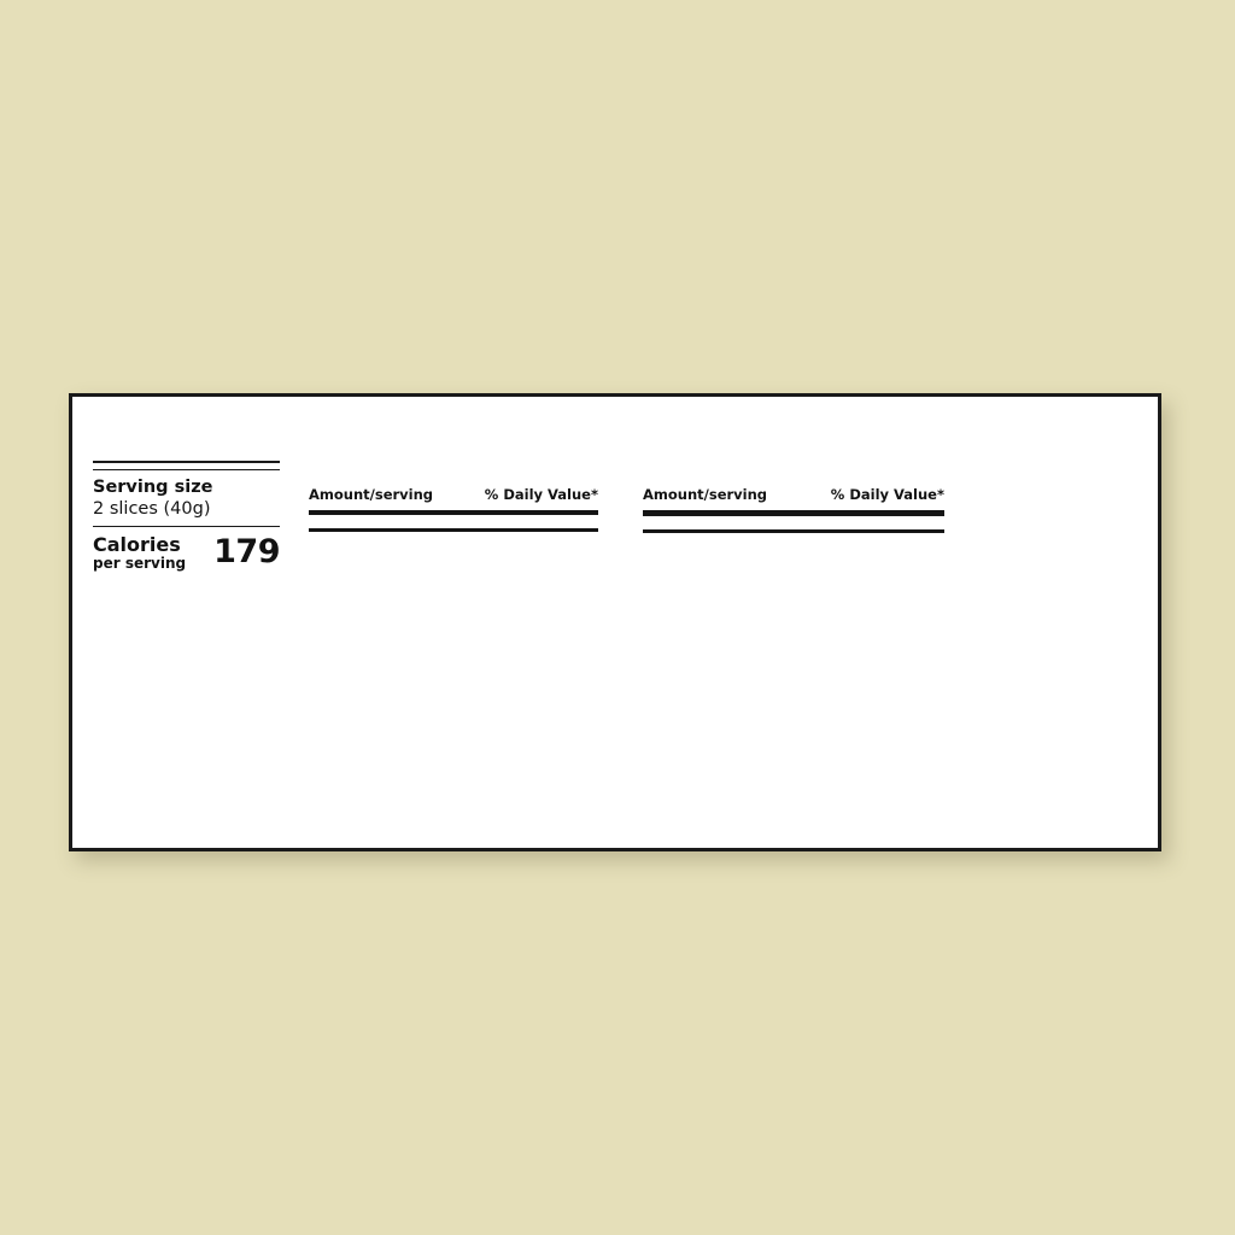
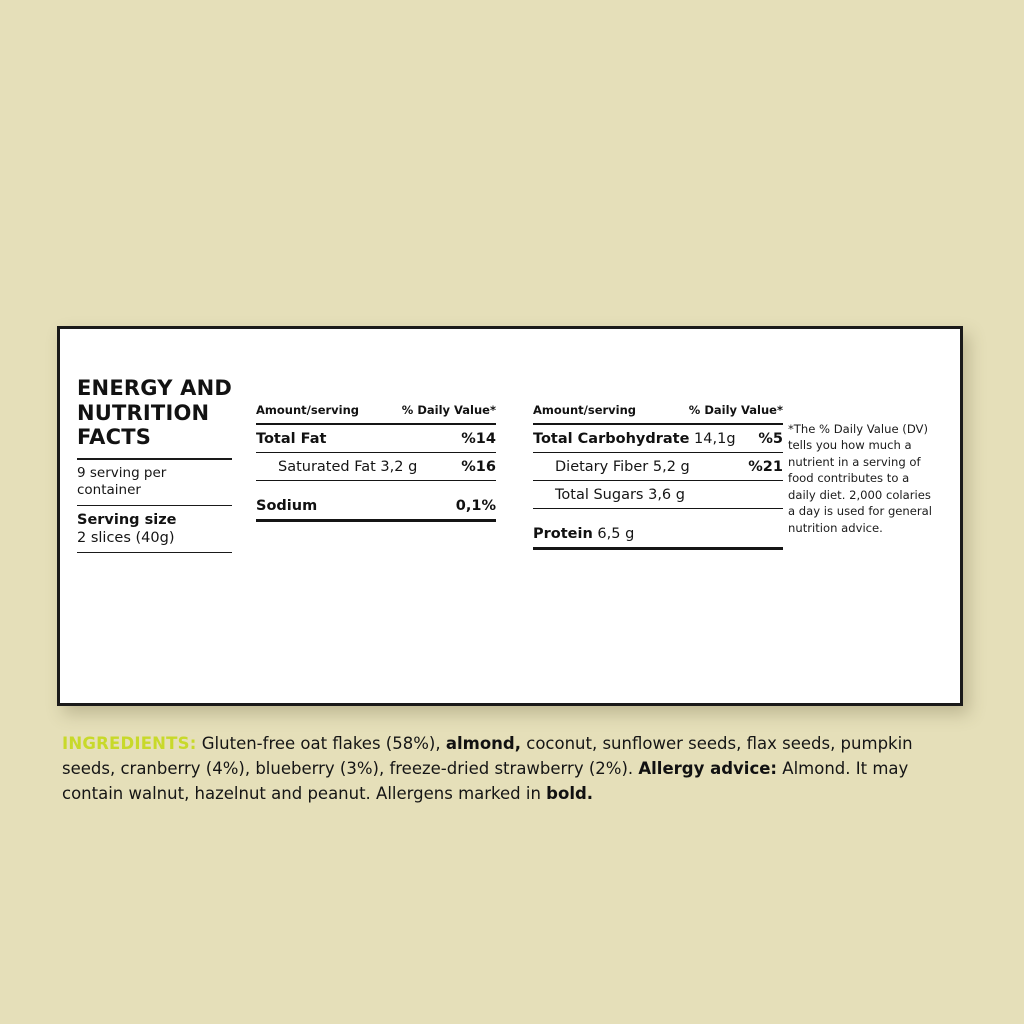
+ ENERGY AND
+ NUTRITION
+ FACTS
+ 9 serving per container
  Serving size
  2 slices (40g)
- Calories
- per serving
- 179
  Amount/serving
  % Daily Value*
+ Total Fat
+ %14
+ Saturated Fat 3,2 g
+ %16
+ Sodium
+ 0,1%
  Amount/serving
  % Daily Value*
+ Total Carbohydrate 14,1g
+ %5
+ Dietary Fiber 5,2 g
+ %21
+ Total Sugars 3,6 g
+ Protein 6,5 g
+ *The % Daily Value (DV) tells you how much a nutrient in a serving of food contributes to a daily diet. 2,000 colaries a day is used for general nutrition advice.
+ INGREDIENTS: Gluten-free oat flakes (58%), almond, coconut, sunflower seeds, flax seeds, pumpkin seeds, cranberry (4%), blueberry (3%), freeze-dried strawberry (2%). Allergy advice: Almond. It may contain walnut, hazelnut and peanut. Allergens marked in bold.
